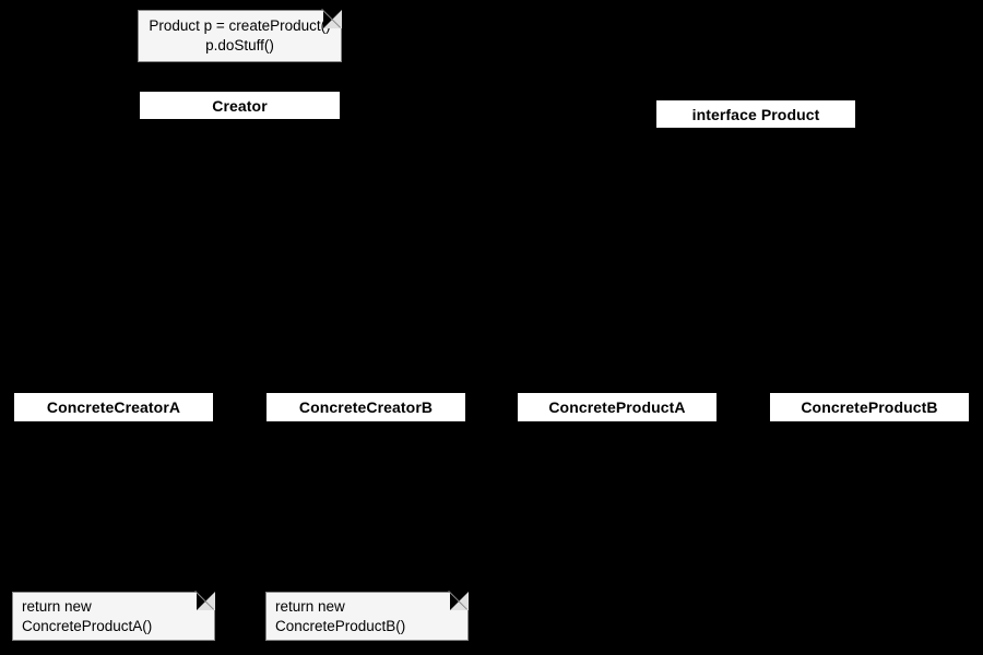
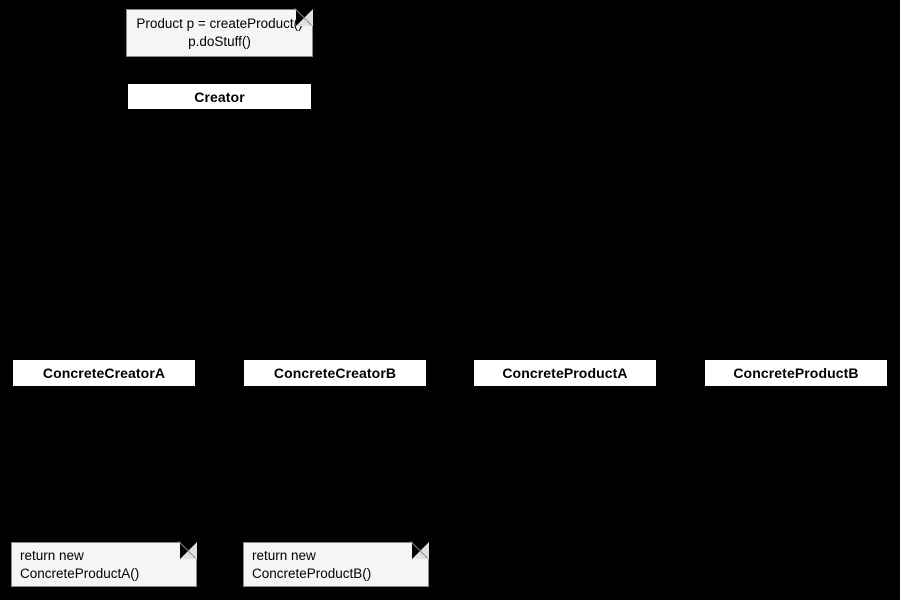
  Product p = createProduct
  p.doStuff()
  return new ConcreteProductA()
  return new ConcreteProductB()
  Creator
- interface Product
  ConcreteCreatorA
  ConcreteCreatorB
  ConcreteProductA
  ConcreteProductB
